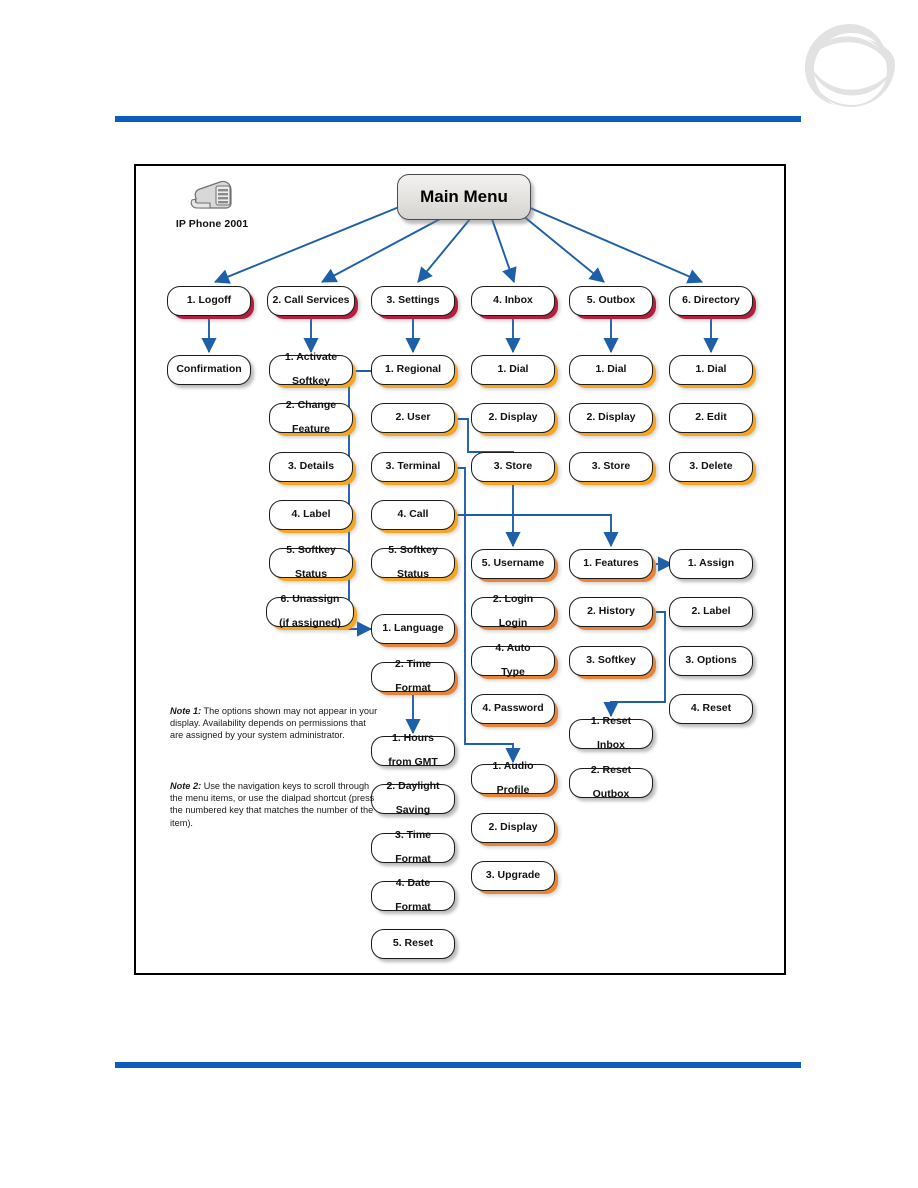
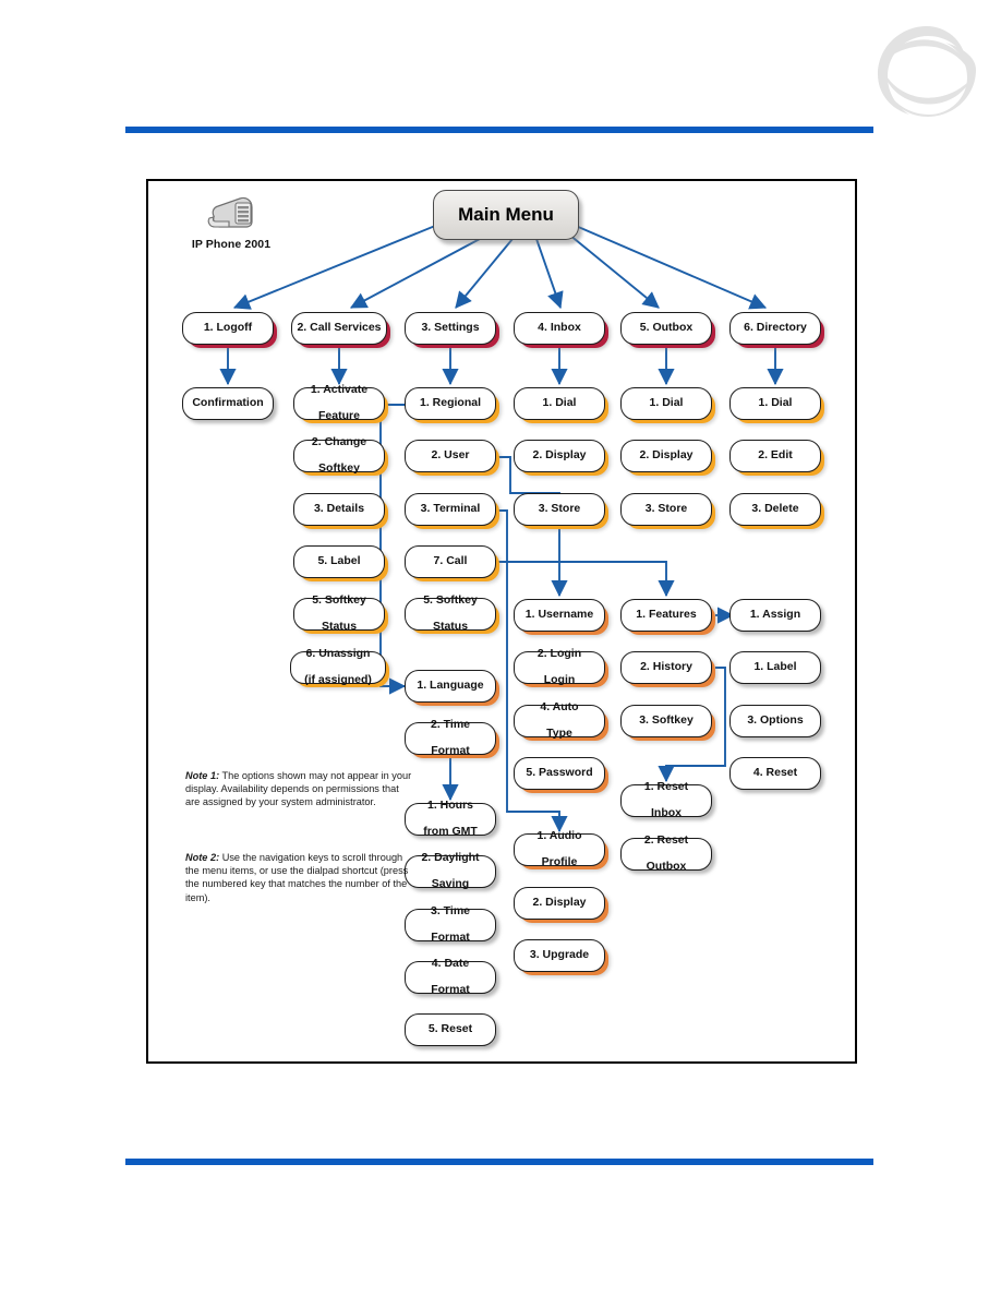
  IP Phone 2001
  Main Menu
  1. Logoff
  2. Call Services
  3. Settings
  4. Inbox
  5. Outbox
  6. Directory
  Confirmation
  1. Activate
- Softkey
+ Feature
  2. Change
- Feature
+ Softkey
  3. Details
- 4. Label
+ 5. Label
  5. Softkey
  Status
  6. Unassign
  (if assigned)
  1. Regional
  2. User
  3. Terminal
- 4. Call
+ 7. Call
  5. Softkey
  Status
  1. Language
  2. Time
  Format
  1. Hours
  from GMT
  2. Daylight
  Saving
  3. Time
  Format
  4. Date
  Format
  5. Reset
  1. Dial
  2. Display
  3. Store
  1. Dial
  2. Display
  3. Store
  1. Dial
  2. Edit
  3. Delete
- 5. Username
+ 1. Username
  2. Login
  Login
  4. Auto
  Type
- 4. Password
+ 5. Password
  1. Audio
  Profile
  2. Display
  3. Upgrade
  1. Features
  2. History
  3. Softkey
  1. Assign
- 2. Label
+ 1. Label
  3. Options
  4. Reset
  1. Reset
  Inbox
  2. Reset
  Outbox
  Note 1: The options shown may not appear in your display. Availability depends on permissions that are assigned by your system administrator.
  Note 2: Use the navigation keys to scroll through the menu items, or use the dialpad shortcut (press the numbered key that matches the number of the item).
